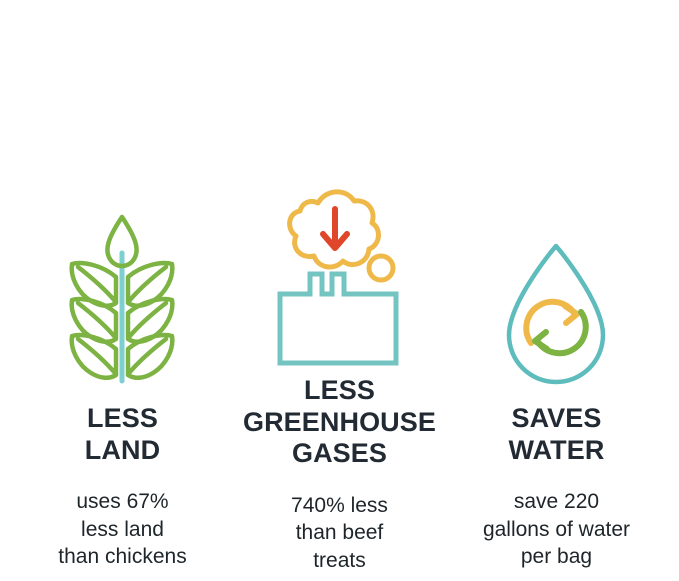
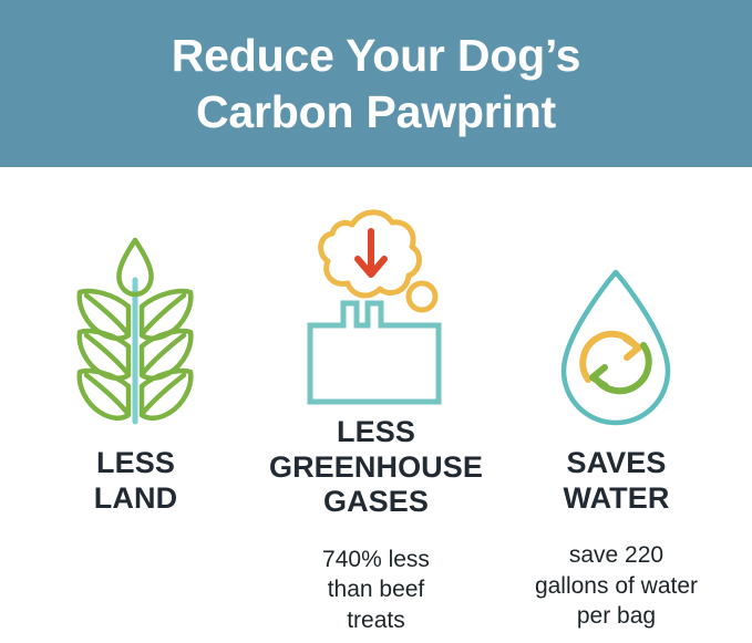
+ Reduce Your Dog’s
+ Carbon Pawprint
  LESS
  LAND
- uses 67%
- less land
- than chickens
  LESS
  GREENHOUSE
  GASES
  740% less
  than beef
  treats
  SAVES
  WATER
  save 220
  gallons of water
  per bag
